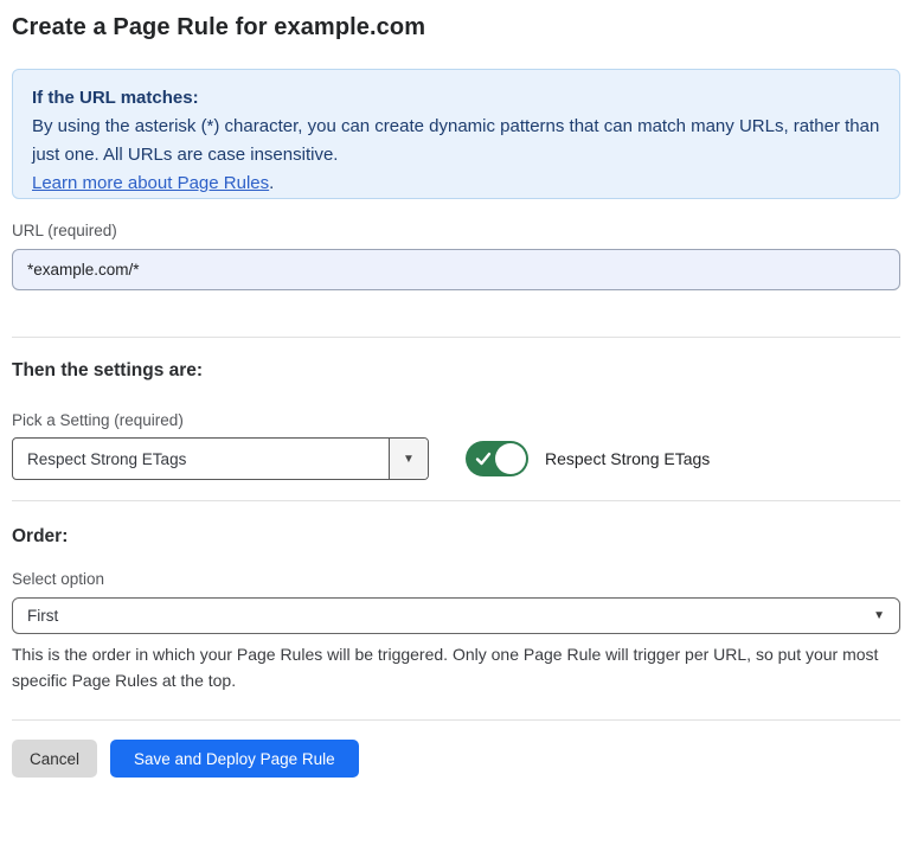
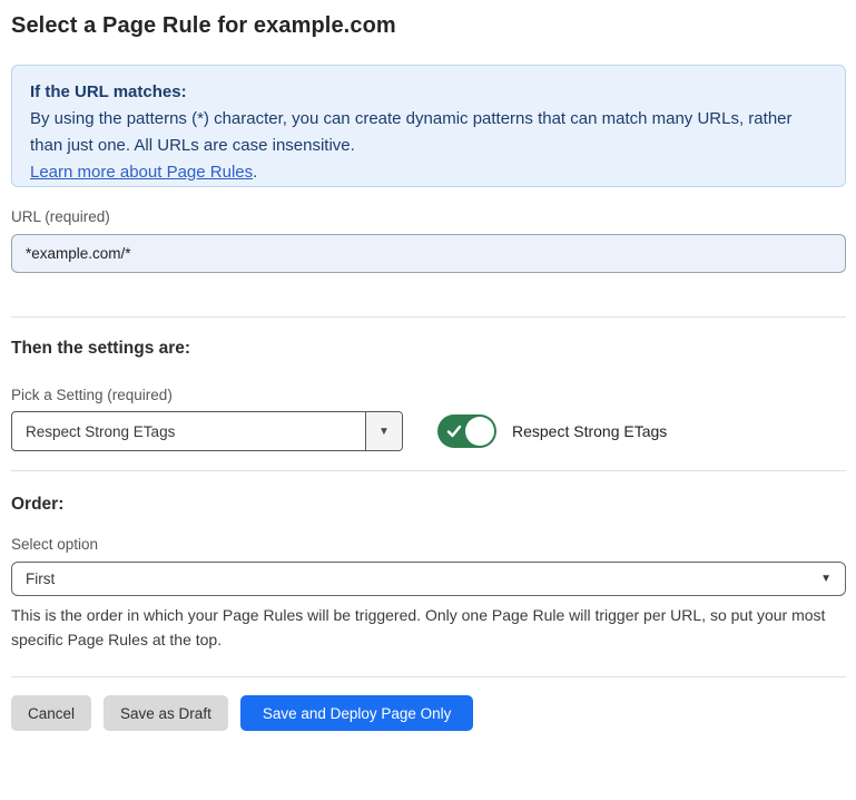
- Create a Page Rule for example.com
+ Select a Page Rule for example.com
  If the URL matches:
- By using the asterisk (*) character, you can create dynamic patterns that can match many URLs, rather than just one. All URLs are case insensitive.
+ By using the patterns (*) character, you can create dynamic patterns that can match many URLs, rather than just one. All URLs are case insensitive.
  Learn more about Page Rules.
  URL (required)
  *example.com/*
  Then the settings are:
  Pick a Setting (required)
  Respect Strong ETags
  ▼
  Respect Strong ETags
  Order:
  Select option
  First
  ▼
  This is the order in which your Page Rules will be triggered. Only one Page Rule will trigger per URL, so put your most specific Page Rules at the top.
  Cancel
+ Save as Draft
- Save and Deploy Page Rule
+ Save and Deploy Page Only
